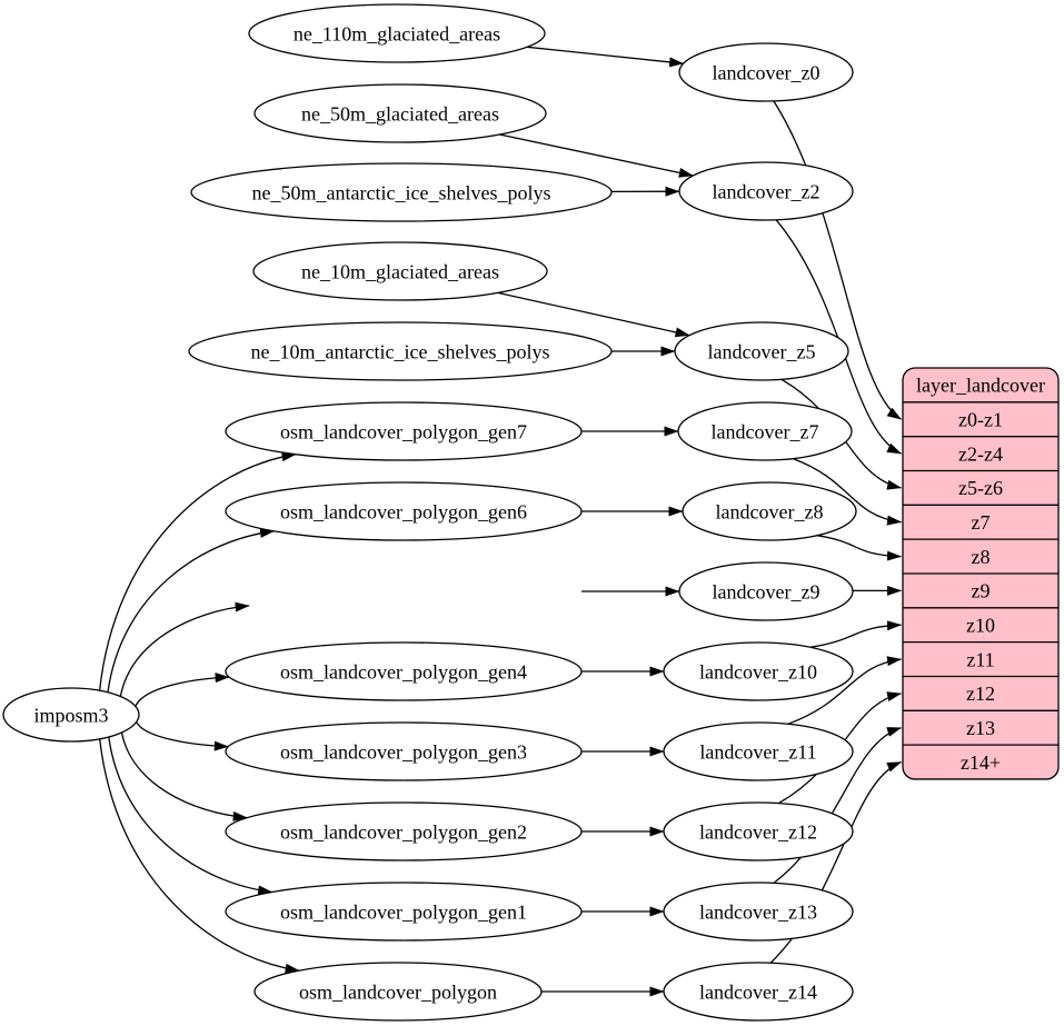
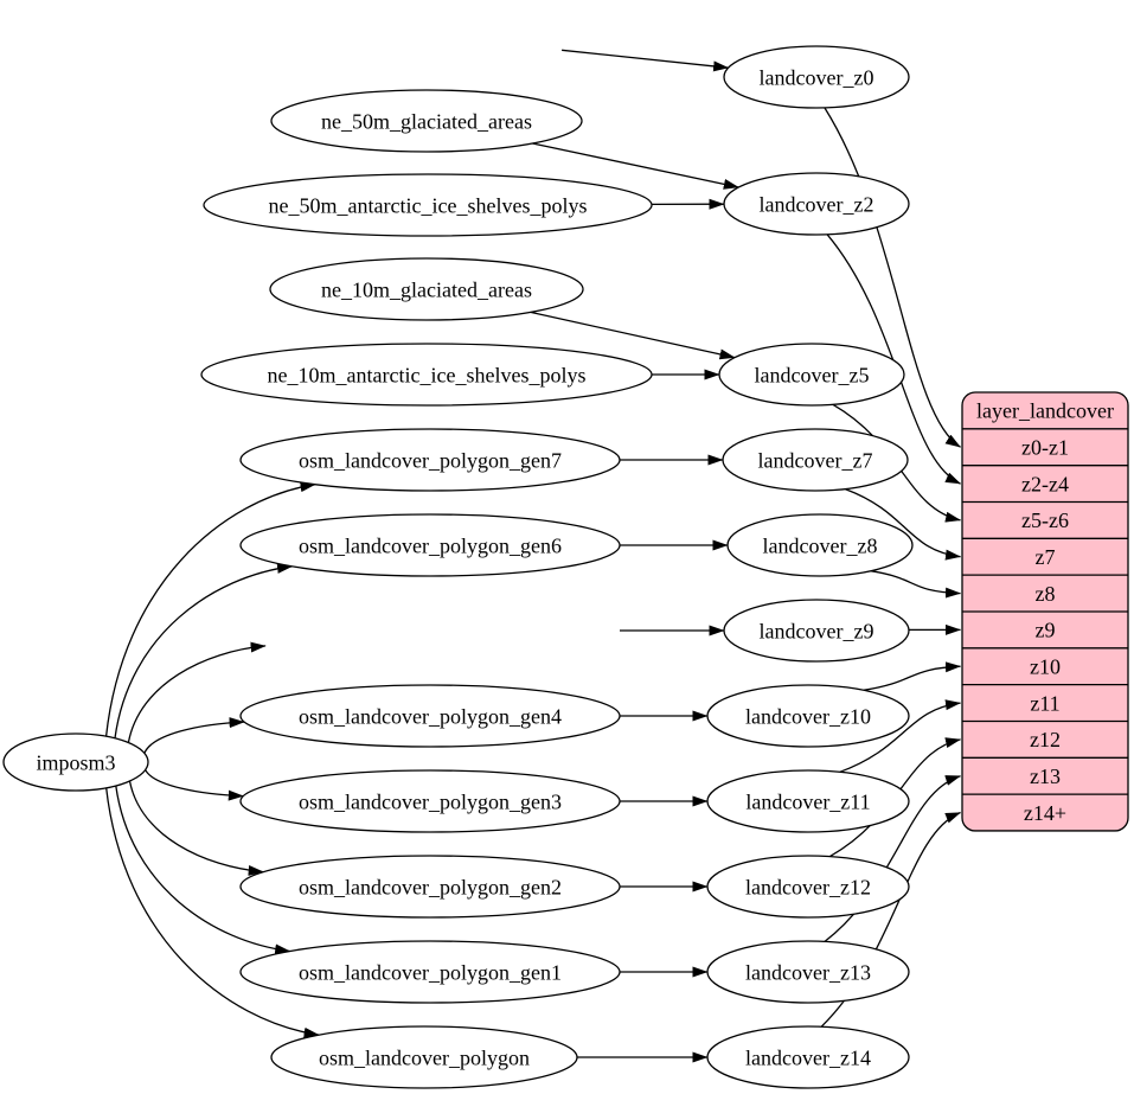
- ne_110m_glaciated_areas
  ne_50m_glaciated_areas
  ne_50m_antarctic_ice_shelves_polys
  ne_10m_glaciated_areas
  ne_10m_antarctic_ice_shelves_polys
  osm_landcover_polygon_gen7
  osm_landcover_polygon_gen6
  osm_landcover_polygon_gen4
  osm_landcover_polygon_gen3
  osm_landcover_polygon_gen2
  osm_landcover_polygon_gen1
  osm_landcover_polygon
  imposm3
  landcover_z0
  landcover_z2
  landcover_z5
  landcover_z7
  landcover_z8
  landcover_z9
  landcover_z10
  landcover_z11
  landcover_z12
  landcover_z13
  landcover_z14
  layer_landcover
  z0-z1
  z2-z4
  z5-z6
  z7
  z8
  z9
  z10
  z11
  z12
  z13
  z14+
